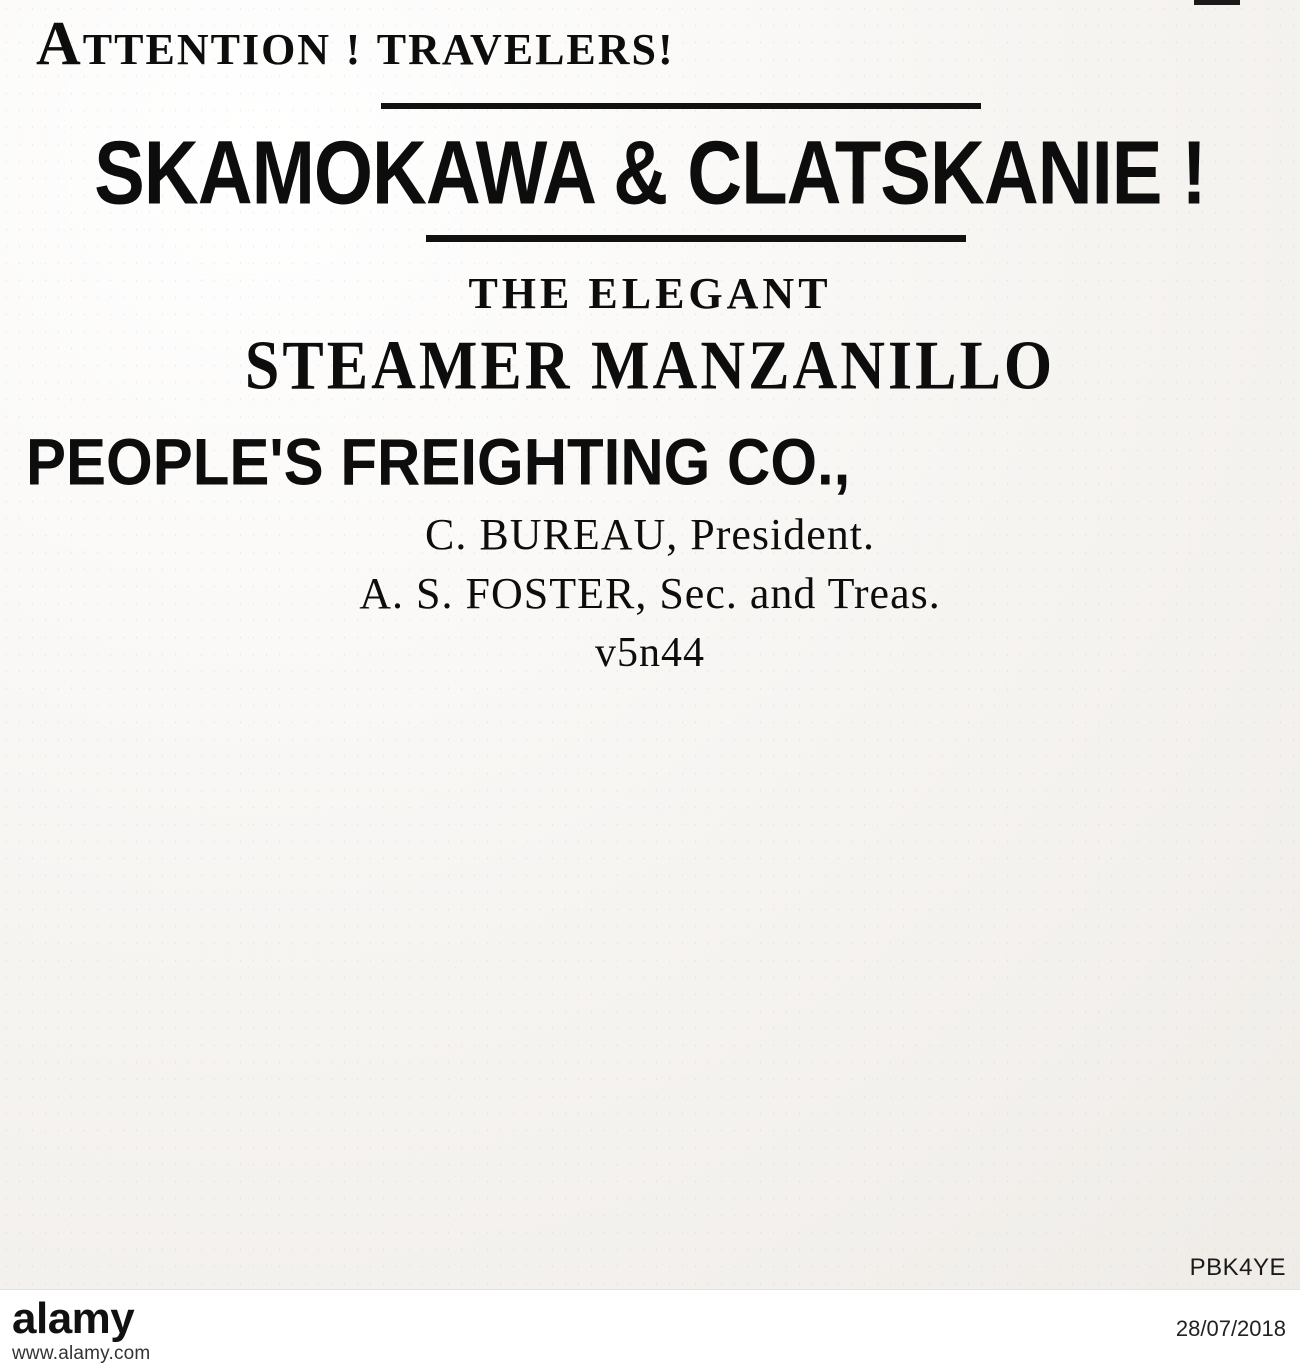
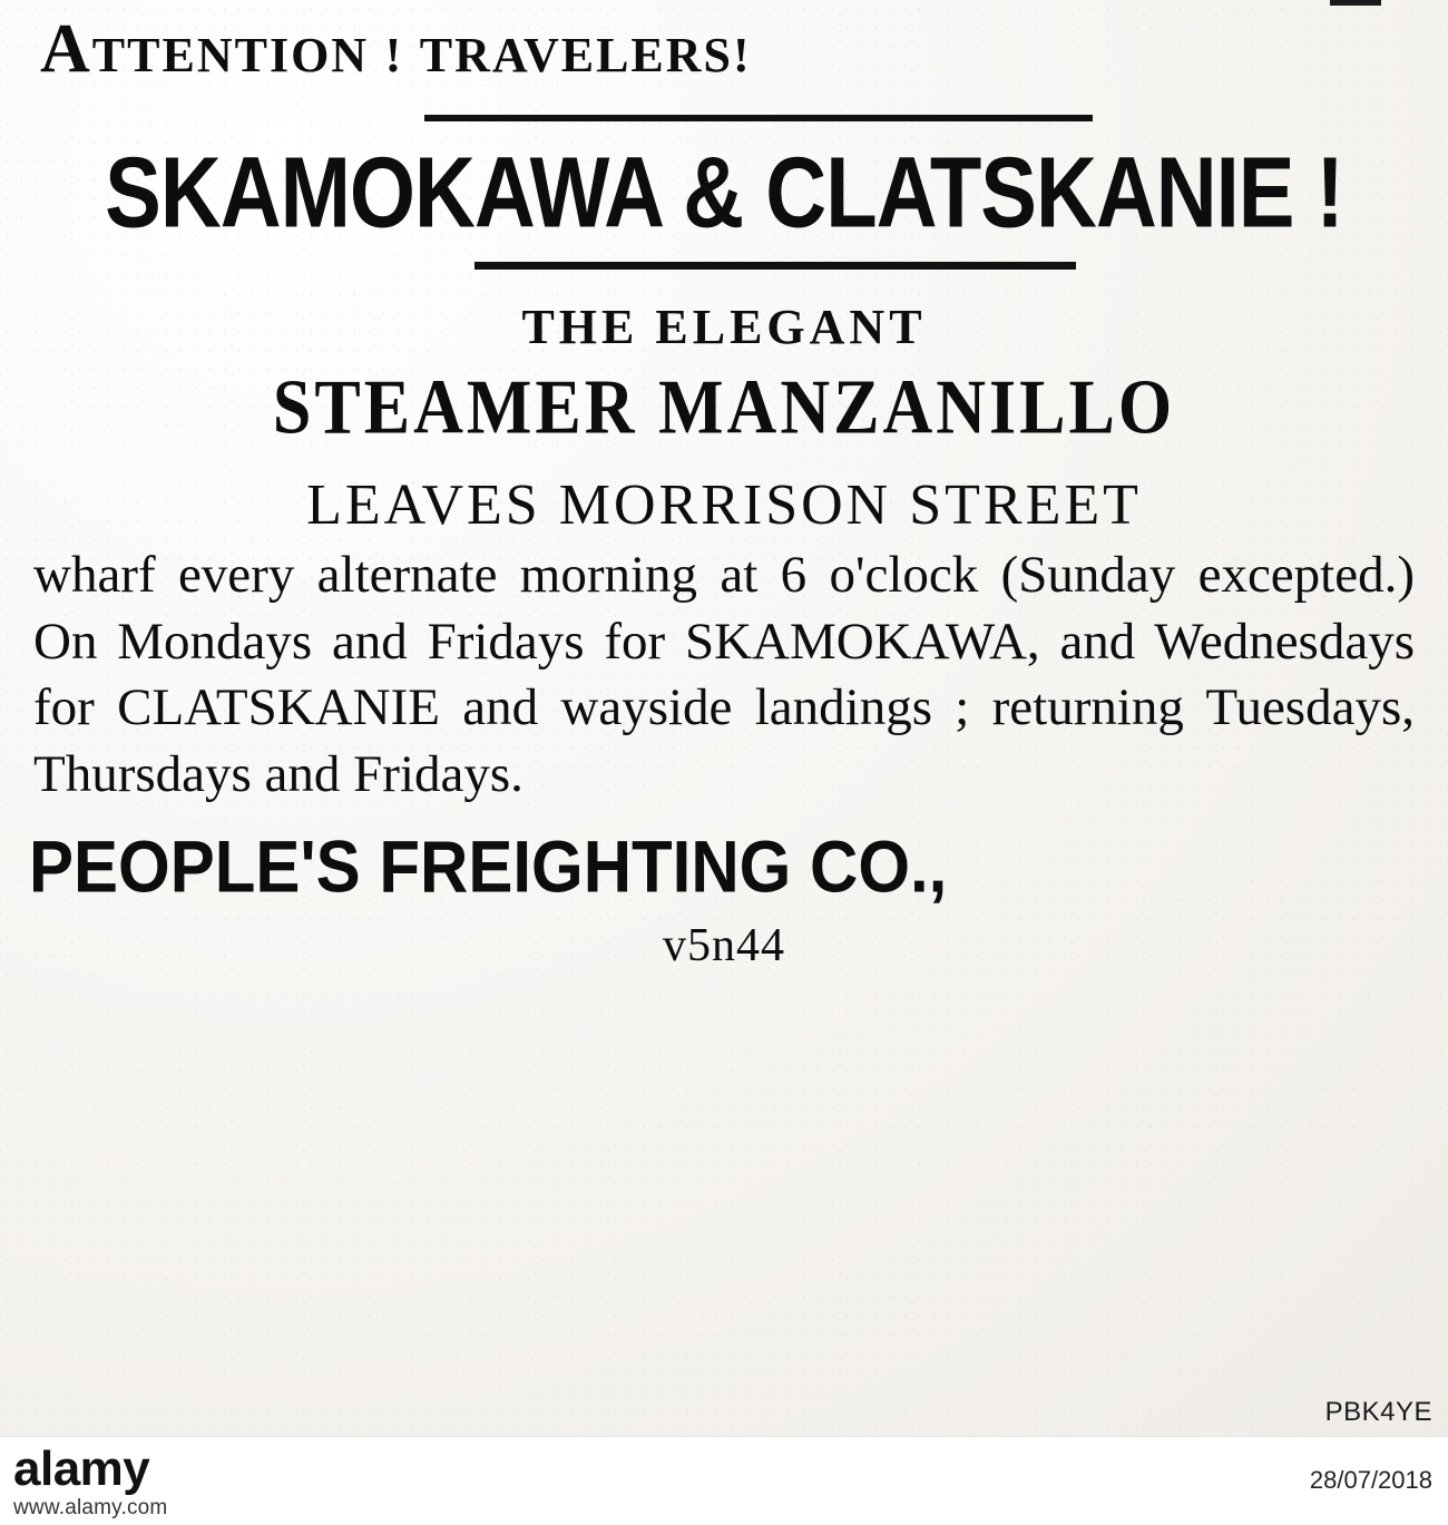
  ATTENTION ! TRAVELERS!
  SKAMOKAWA & CLATSKANIE !
  THE ELEGANT
  STEAMER MANZANILLO
+ LEAVES MORRISON STREET
+ wharf every alternate morning at 6 o'clock (Sunday excepted.) On Mondays and Fridays for SKAMOKAWA, and Wednesdays for CLATSKANIE and wayside landings ; returning Tuesdays, Thursdays and Fridays.
  PEOPLE'S FREIGHTING CO.,
- C. BUREAU, President.
- A. S. FOSTER, Sec. and Treas.
  v5n44
  PBK4YE
  alamy
  www.alamy.com
  28/07/2018
